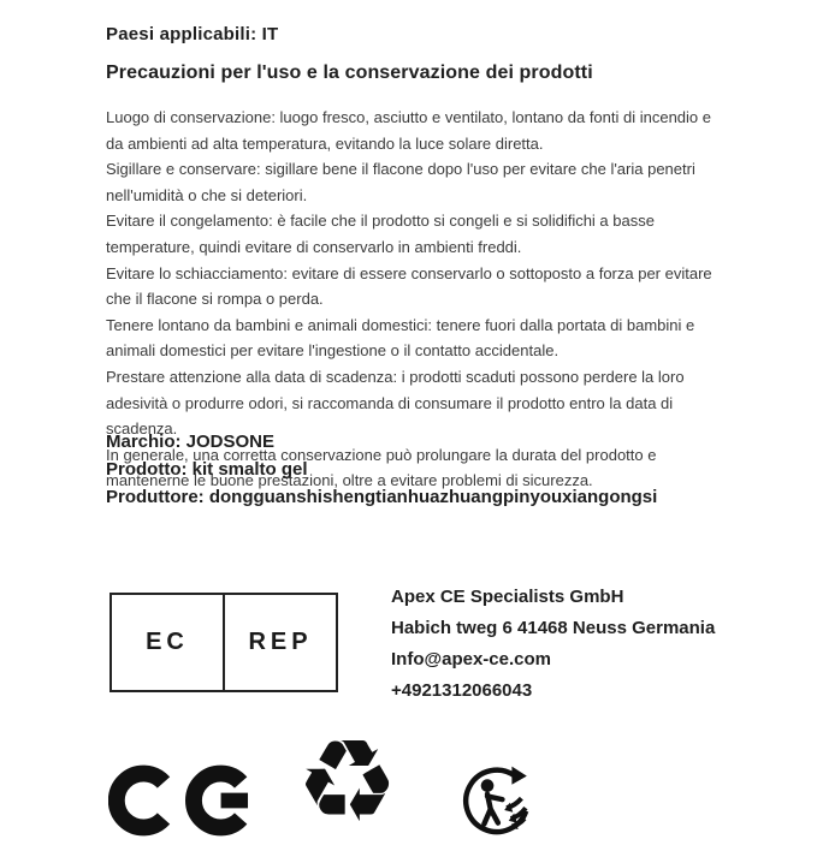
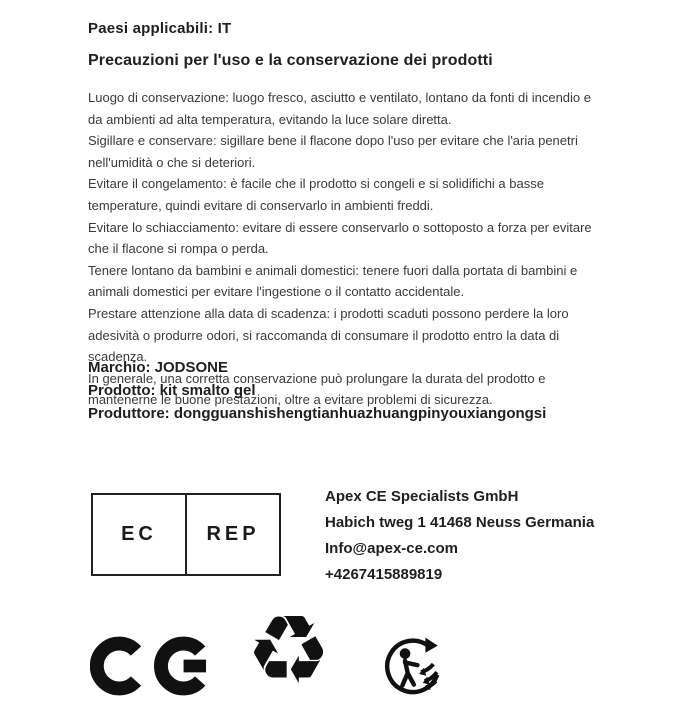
  Paesi applicabili: IT
  Precauzioni per l'uso e la conservazione dei prodotti
  Luogo di conservazione: luogo fresco, asciutto e ventilato, lontano da fonti di incendio e da ambienti ad alta temperatura, evitando la luce solare diretta.
  Sigillare e conservare: sigillare bene il flacone dopo l'uso per evitare che l'aria penetri nell'umidità o che si deteriori.
  Evitare il congelamento: è facile che il prodotto si congeli e si solidifichi a basse temperature, quindi evitare di conservarlo in ambienti freddi.
  Evitare lo schiacciamento: evitare di essere conservarlo o sottoposto a forza per evitare che il flacone si rompa o perda.
  Tenere lontano da bambini e animali domestici: tenere fuori dalla portata di bambini e animali domestici per evitare l'ingestione o il contatto accidentale.
  Prestare attenzione alla data di scadenza: i prodotti scaduti possono perdere la loro adesività o produrre odori, si raccomanda di consumare il prodotto entro la data di scadenza.
  In generale, una corretta conservazione può prolungare la durata del prodotto e mantenerne le buone prestazioni, oltre a evitare problemi di sicurezza.
  Marchio: JODSONE
  Prodotto: kit smalto gel
  Produttore: dongguanshishengtianhuazhuangpinyouxiangongsi
  EC
  REP
  Apex CE Specialists GmbH
- Habich tweg 6 41468 Neuss Germania
+ Habich tweg 1 41468 Neuss Germania
  Info@apex-ce.com
- +4921312066043
+ +4267415889819
  ♻
